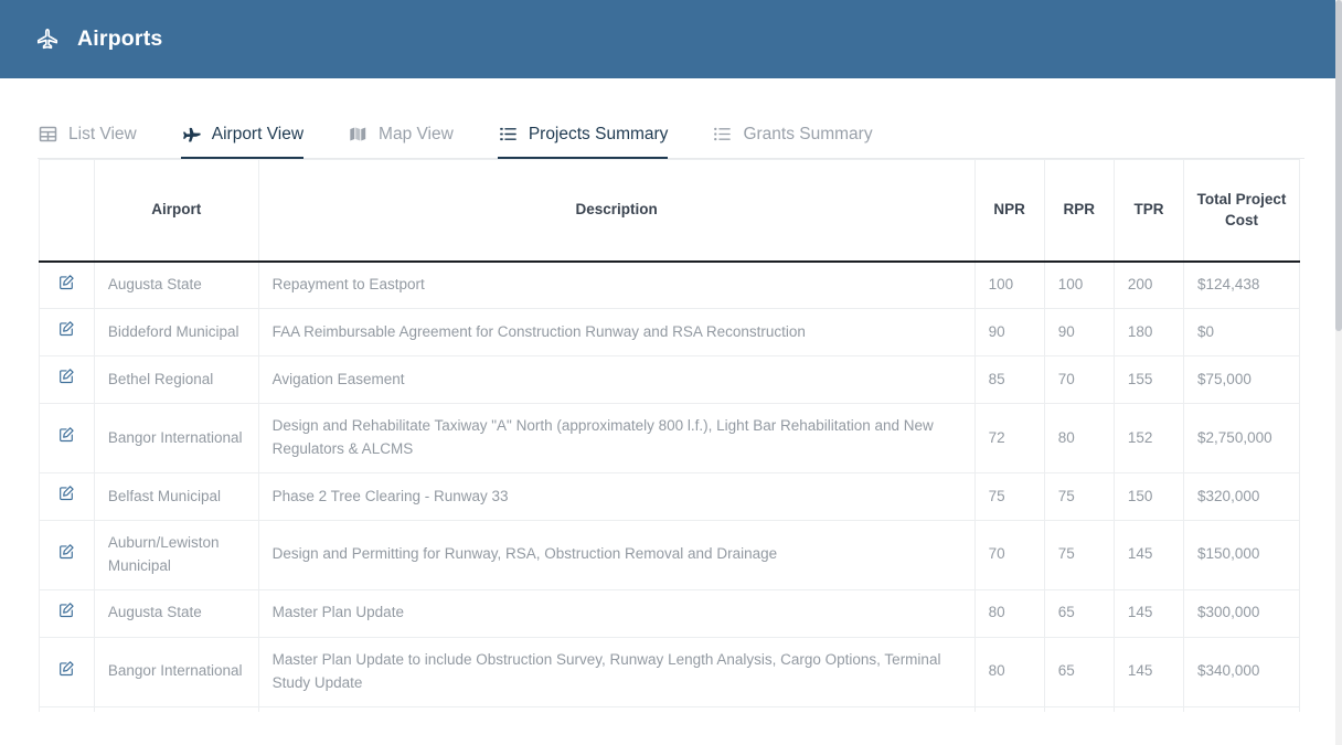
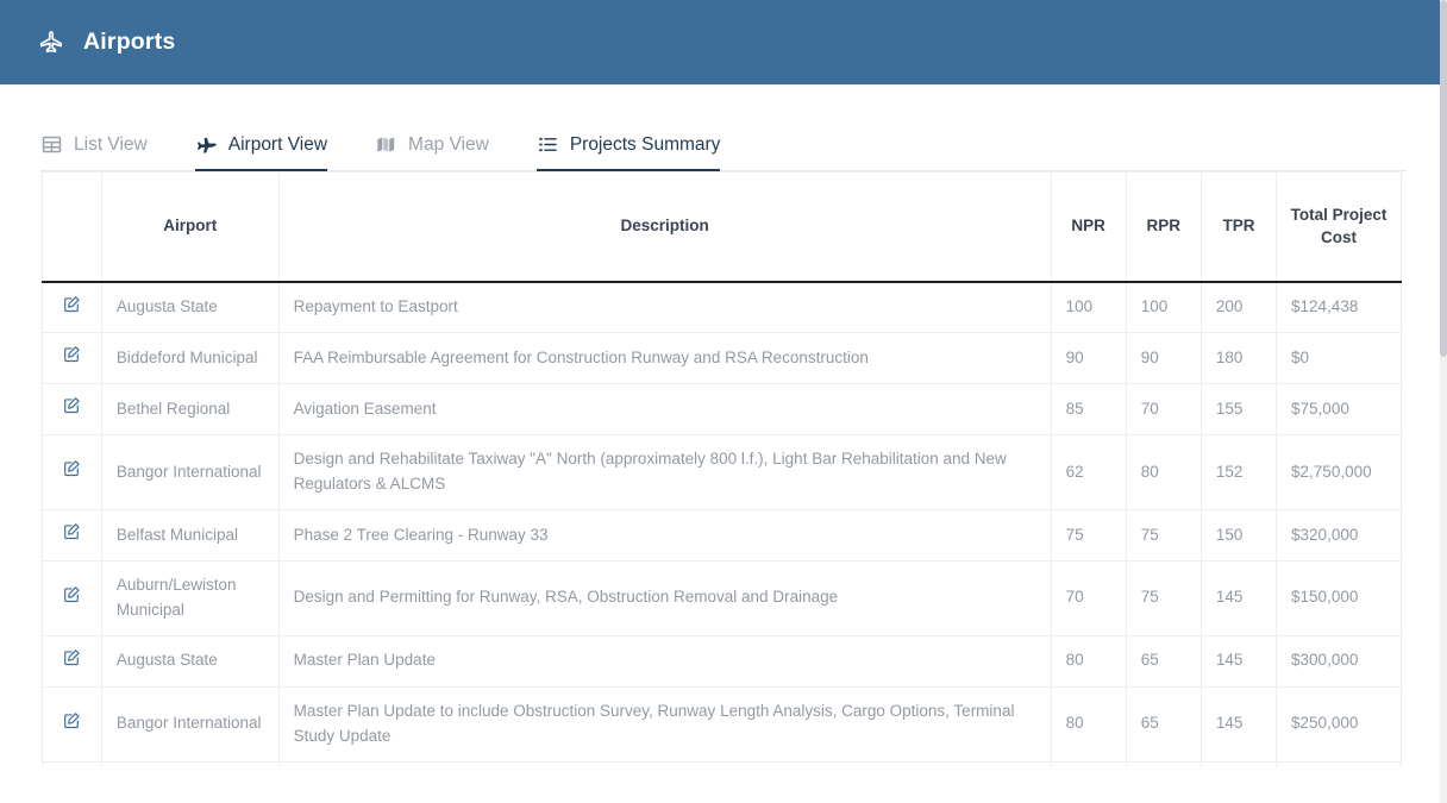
  Airports
  List View
  Airport View
  Map View
  Projects Summary
- Grants Summary
  	Airport	Description	NPR	RPR	TPR	Total Project Cost
  	Augusta State	Repayment to Eastport	100	100	200	$124,438
  	Biddeford Municipal	FAA Reimbursable Agreement for Construction Runway and RSA Reconstruction	90	90	180	$0
  	Bethel Regional	Avigation Easement	85	70	155	$75,000
- 	Bangor International	Design and Rehabilitate Taxiway "A" North (approximately 800 l.f.), Light Bar Rehabilitation and New Regulators & ALCMS	72	80	152	$2,750,000
+ 	Bangor International	Design and Rehabilitate Taxiway "A" North (approximately 800 l.f.), Light Bar Rehabilitation and New Regulators & ALCMS	62	80	152	$2,750,000
  	Belfast Municipal	Phase 2 Tree Clearing - Runway 33	75	75	150	$320,000
  	Auburn/Lewiston Municipal	Design and Permitting for Runway, RSA, Obstruction Removal and Drainage	70	75	145	$150,000
  	Augusta State	Master Plan Update	80	65	145	$300,000
- 	Bangor International	Master Plan Update to include Obstruction Survey, Runway Length Analysis, Cargo Options, Terminal Study Update	80	65	145	$340,000
+ 	Bangor International	Master Plan Update to include Obstruction Survey, Runway Length Analysis, Cargo Options, Terminal Study Update	80	65	145	$250,000
